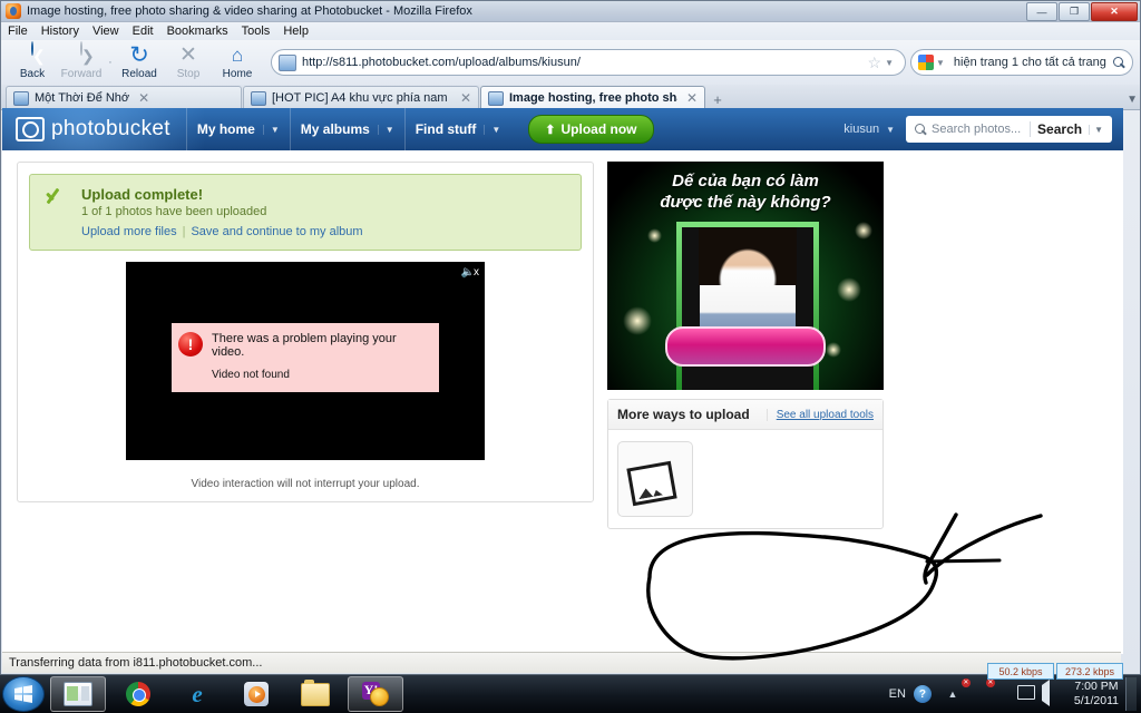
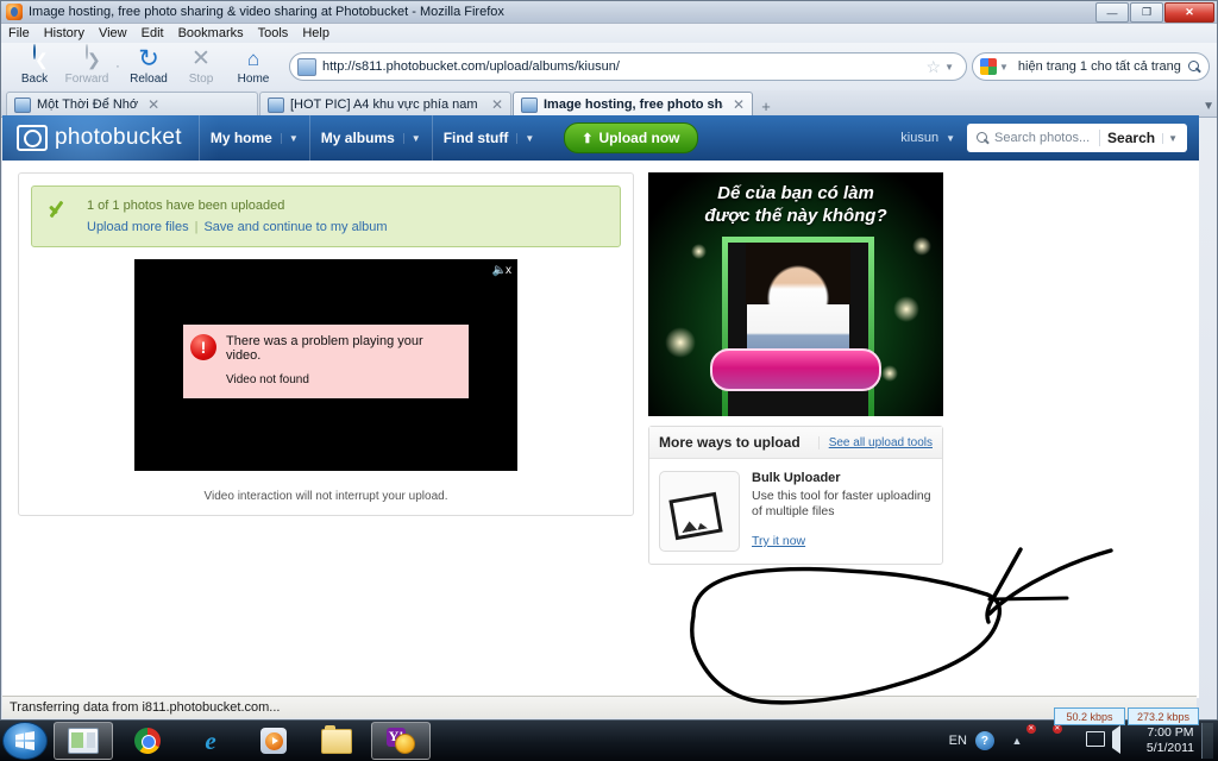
  Image hosting, free photo sharing & video sharing at Photobucket - Mozilla Firefox
  —
  ❐
  ✕
  File
  History
  View
  Edit
  Bookmarks
  Tools
  Help
  Back
  Forward
  ·
  ↻
  Reload
  ✕
  Stop
  ⌂
  Home
  http://s811.photobucket.com/upload/albums/kiusun/
  ☆
  ▼
  ▼
  hiện trang 1 cho tất cả trang
  Một Thời Để Nhớ
  ✕
  [HOT PIC] A4 khu vực phía nam
  ✕
  Image hosting, free photo sh
  ✕
  +
  ▼
  photobucket
  My home
  ▼
  My albums
  ▼
  Find stuff
  ▼
  ⬆
  Upload now
  kiusun ▼
  Search photos...
  Search
  ▼
- Upload complete!
  1 of 1 photos have been uploaded
  Upload more files | Save and continue to my album
  🔈x
  !
  There was a problem playing your video.
  Video not found
  Video interaction will not interrupt your upload.
  Dế của bạn có làm
  được thế này không?
  More ways to upload
  See all upload tools
+ Bulk Uploader
+ Use this tool for faster uploading of multiple files
+ Try it now
  Transferring data from i811.photobucket.com...
  50.2 kbps
  273.2 kbps
  e
  EN
  ?
  ▲
  7:00 PM
  5/1/2011
